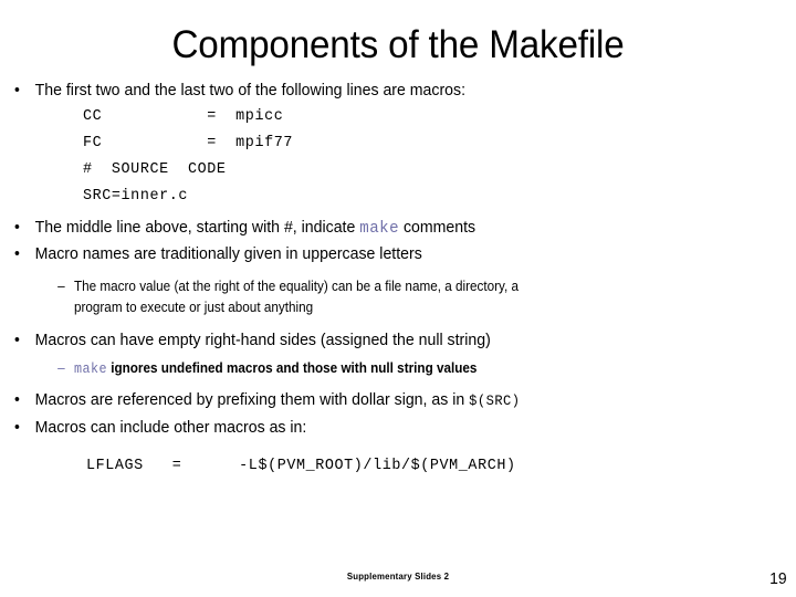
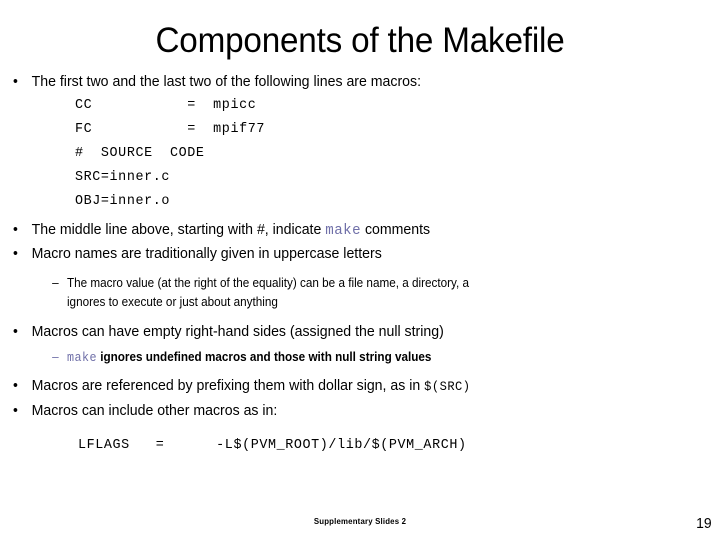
  Components of the Makefile
  •
  The first two and the last two of the following lines are macros:
  CC = mpicc
  FC = mpif77
  # SOURCE CODE
  SRC=inner.c
+ OBJ=inner.o
  •
  The middle line above, starting with #, indicate make comments
  •
  Macro names are traditionally given in uppercase letters
  –
  The macro value (at the right of the equality) can be a file name, a directory, a
- program to execute or just about anything
+ ignores to execute or just about anything
  •
  Macros can have empty right-hand sides (assigned the null string)
  –
  make ignores undefined macros and those with null string values
  •
  Macros are referenced by prefixing them with dollar sign, as in $(SRC)
  •
  Macros can include other macros as in:
  LFLAGS = -L$(PVM_ROOT)/lib/$(PVM_ARCH)
  Supplementary Slides 2
  19
